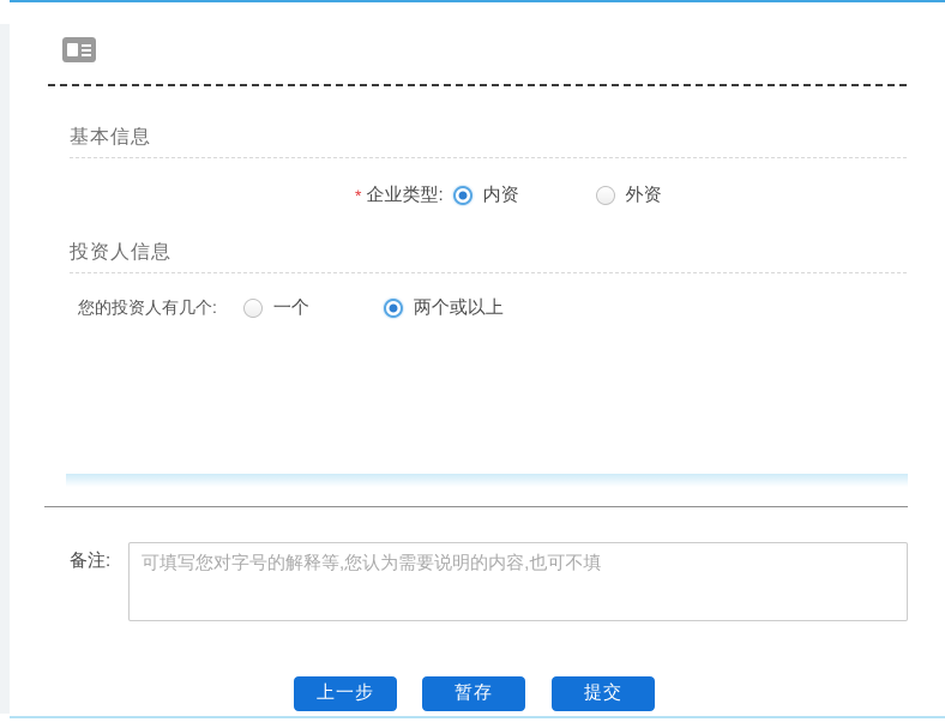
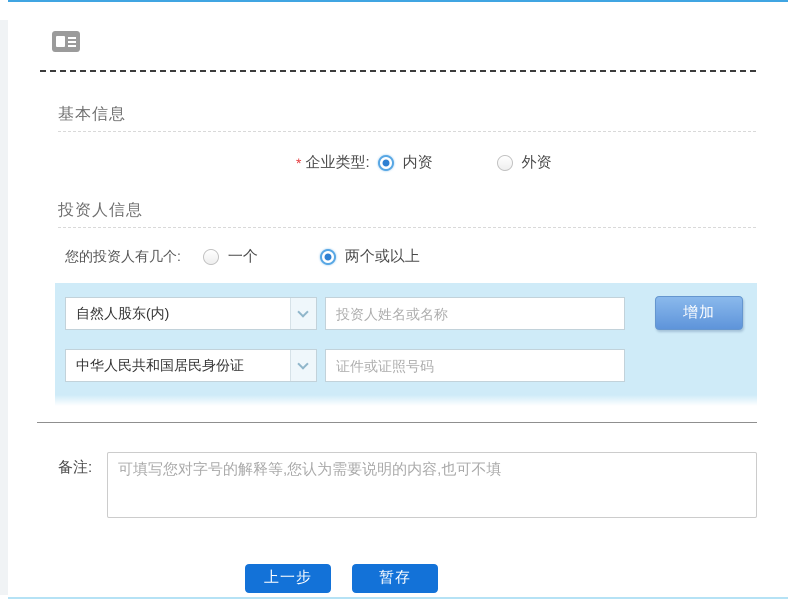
  基本信息
  *
  企业类型:
  内资
  外资
  投资人信息
  您的投资人有几个:
  一个
  两个或以上
+ 自然人股东(内)
+ 投资人姓名或名称
+ 增加
+ 中华人民共和国居民身份证
+ 证件或证照号码
  备注:
  可填写您对字号的解释等,您认为需要说明的内容,也可不填
  上一步
  暂存
- 提交
